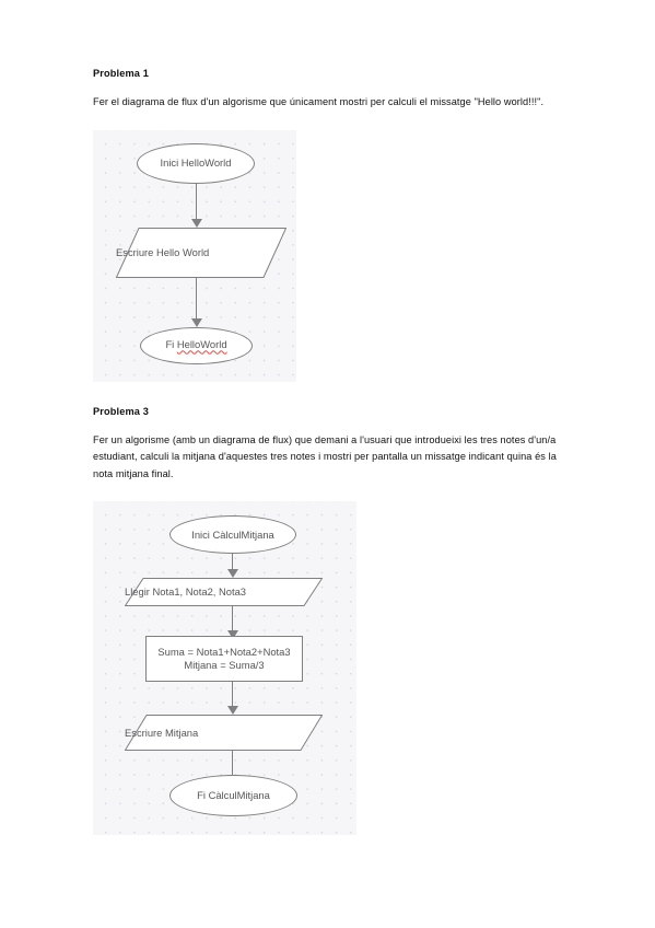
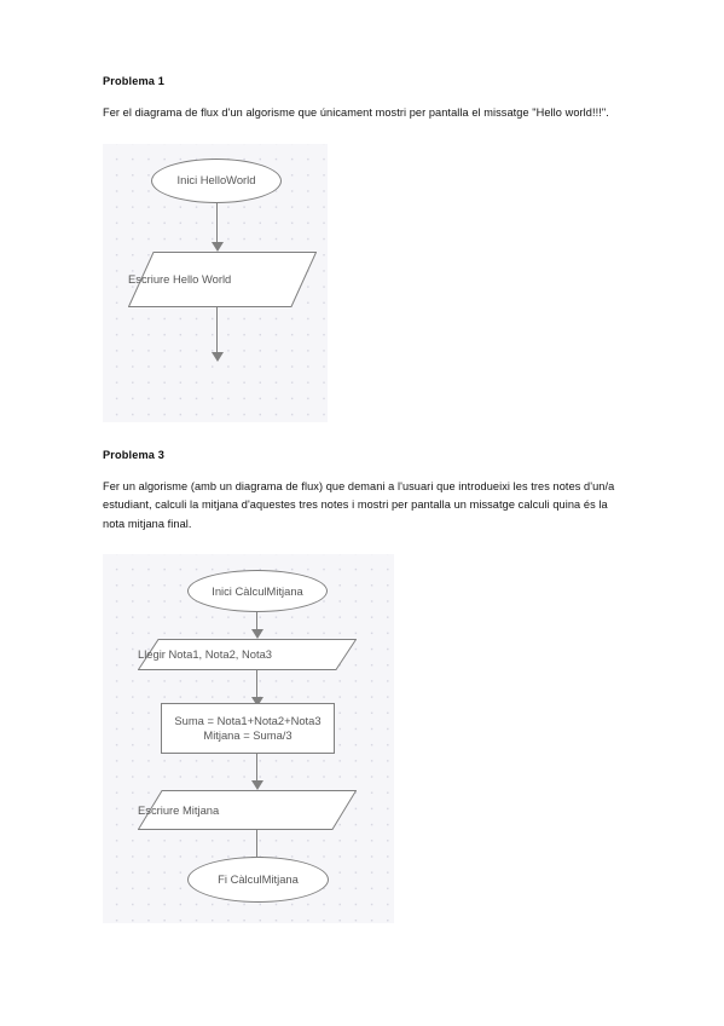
  Problema 1
- Fer el diagrama de flux d'un algorisme que únicament mostri per calculi el missatge "Hello world!!!".
+ Fer el diagrama de flux d'un algorisme que únicament mostri per pantalla el missatge "Hello world!!!".
  Inici HelloWorld
  Escriure Hello World
- Fi HelloWorld
  Problema 3
- Fer un algorisme (amb un diagrama de flux) que demani a l'usuari que introdueixi les tres notes d'un/a estudiant, calculi la mitjana d'aquestes tres notes i mostri per pantalla un missatge indicant quina és la nota mitjana final.
+ Fer un algorisme (amb un diagrama de flux) que demani a l'usuari que introdueixi les tres notes d'un/a estudiant, calculi la mitjana d'aquestes tres notes i mostri per pantalla un missatge calculi quina és la nota mitjana final.
  Inici CàlculMitjana
  Llegir Nota1, Nota2, Nota3
  Suma = Nota1+Nota2+Nota3
  Mitjana = Suma/3
  Escriure Mitjana
  Fi CàlculMitjana
